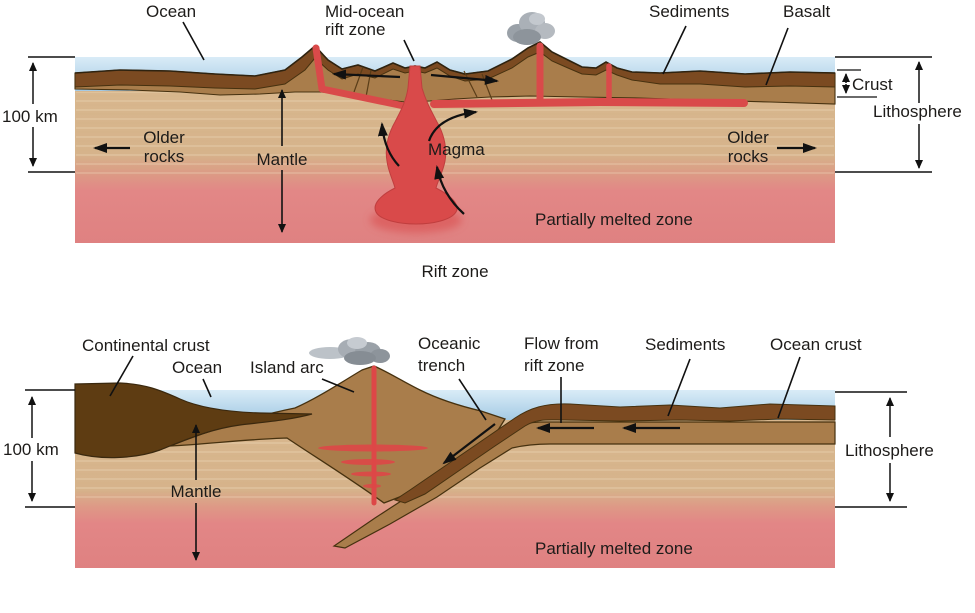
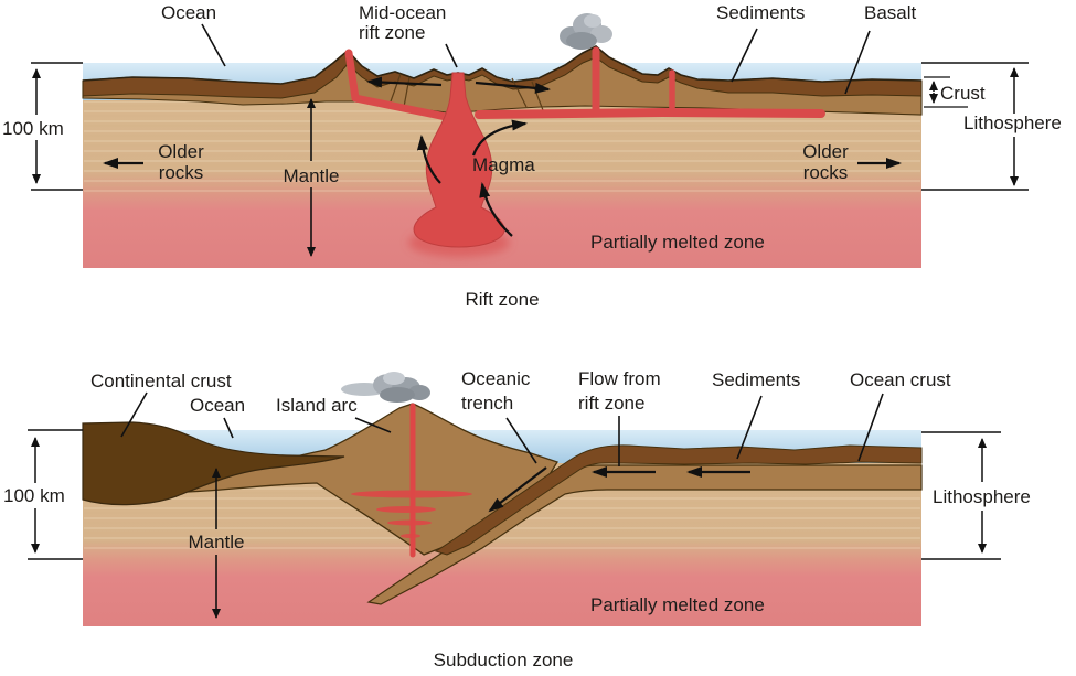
  Ocean
  Mid-ocean
  rift zone
  Sediments
  Basalt
  Crust
  Lithosphere
  100 km
  Older
  rocks
  Mantle
  Magma
  Older
  rocks
  Partially melted zone
  Rift zone
  Continental crust
  Ocean
  Island arc
  Oceanic
  trench
  Flow from
  rift zone
  Sediments
  Ocean crust
  Lithosphere
  100 km
  Mantle
  Partially melted zone
+ Subduction zone
